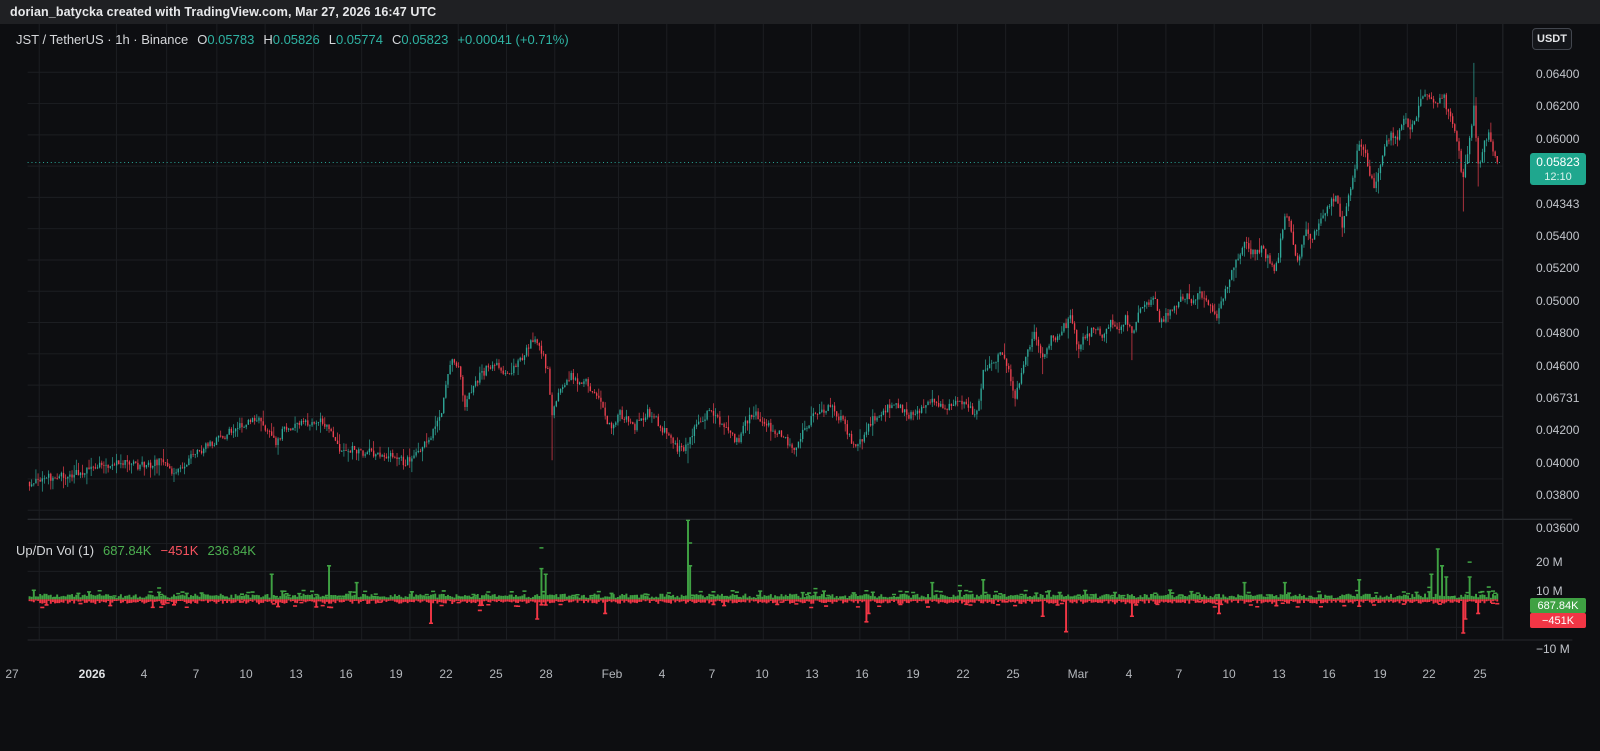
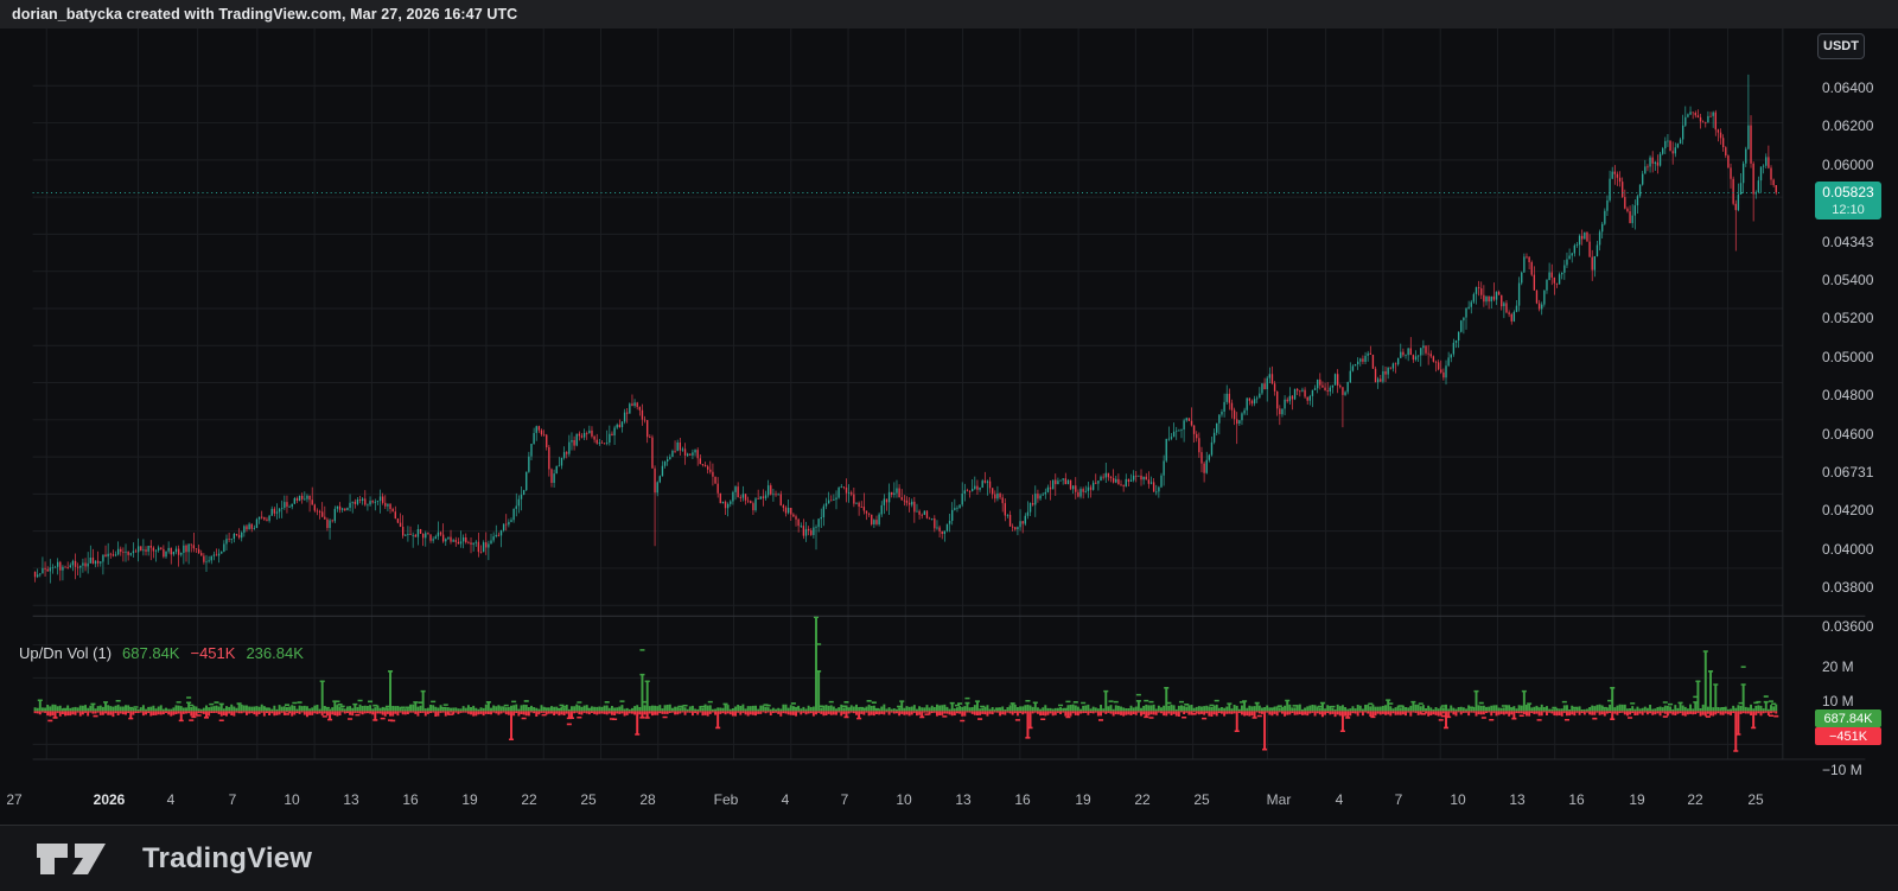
  dorian_batycka created with TradingView.com, Mar 27, 2026 16:47 UTC
- JST / TetherUS · 1h · Binance
- O0.05783
- H0.05826
- L0.05774
- C0.05823
- +0.00041 (+0.71%)
  USDT
  0.05823
  12:10
  Up/Dn Vol (1)
  687.84K
  −451K
  236.84K
  687.84K
  −451K
  0.06400
  0.06200
  0.06000
  0.04343
  0.05400
  0.05200
  0.05000
  0.04800
  0.04600
  0.06731
  0.04200
  0.04000
  0.03800
  0.03600
  20 M
  10 M
  −10 M
  27
  2026
  4
  7
  10
  13
  16
  19
  22
  25
  28
  Feb
  4
  7
  10
  13
  16
  19
  22
  25
  Mar
  4
  7
  10
  13
  16
  19
  22
  25
+ TradingView
